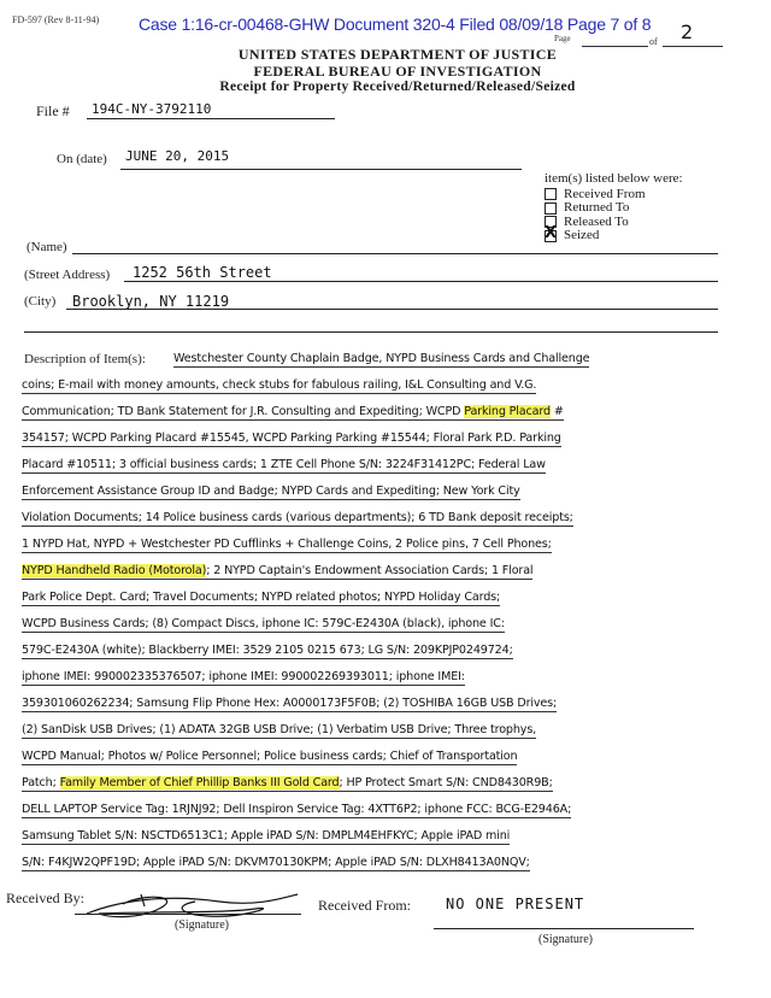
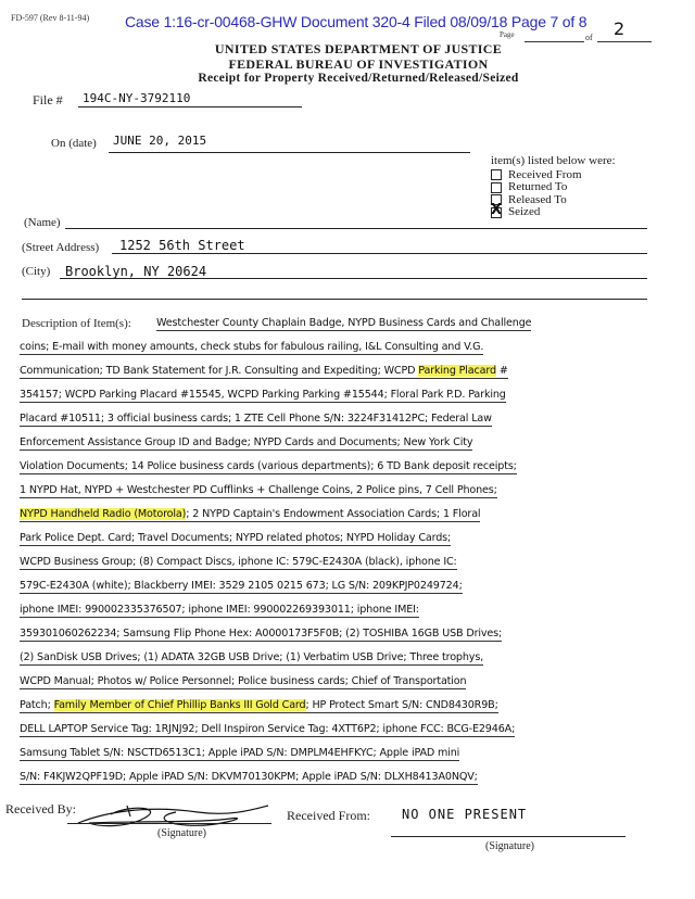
  FD-597 (Rev 8-11-94)
  Case 1:16-cr-00468-GHW Document 320-4 Filed 08/09/18 Page 7 of 8
  Page
  of
  2
  UNITED STATES DEPARTMENT OF JUSTICE
  FEDERAL BUREAU OF INVESTIGATION
  Receipt for Property Received/Returned/Released/Seized
  File #
  194C-NY-3792110
  On (date)
  JUNE 20, 2015
  item(s) listed below were:
  Received From
  Returned To
  Released To
  Seized
  (Name)
  (Street Address)
  1252 56th Street
  (City)
- Brooklyn, NY 11219
+ Brooklyn, NY 20624
  Description of Item(s):
  Westchester County Chaplain Badge, NYPD Business Cards and Challenge
  coins; E-mail with money amounts, check stubs for fabulous railing, I&L Consulting and V.G.
  Communication; TD Bank Statement for J.R. Consulting and Expediting; WCPD Parking Placard #
  354157; WCPD Parking Placard #15545, WCPD Parking Parking #15544; Floral Park P.D. Parking
  Placard #10511; 3 official business cards; 1 ZTE Cell Phone S/N: 3224F31412PC; Federal Law
- Enforcement Assistance Group ID and Badge; NYPD Cards and Expediting; New York City
+ Enforcement Assistance Group ID and Badge; NYPD Cards and Documents; New York City
  Violation Documents; 14 Police business cards (various departments); 6 TD Bank deposit receipts;
  1 NYPD Hat, NYPD + Westchester PD Cufflinks + Challenge Coins, 2 Police pins, 7 Cell Phones;
  NYPD Handheld Radio (Motorola); 2 NYPD Captain's Endowment Association Cards; 1 Floral
  Park Police Dept. Card; Travel Documents; NYPD related photos; NYPD Holiday Cards;
- WCPD Business Cards; (8) Compact Discs, iphone IC: 579C-E2430A (black), iphone IC:
+ WCPD Business Group; (8) Compact Discs, iphone IC: 579C-E2430A (black), iphone IC:
  579C-E2430A (white); Blackberry IMEI: 3529 2105 0215 673; LG S/N: 209KPJP0249724;
  iphone IMEI: 990002335376507; iphone IMEI: 990002269393011; iphone IMEI:
  359301060262234; Samsung Flip Phone Hex: A0000173F5F0B; (2) TOSHIBA 16GB USB Drives;
  (2) SanDisk USB Drives; (1) ADATA 32GB USB Drive; (1) Verbatim USB Drive; Three trophys,
  WCPD Manual; Photos w/ Police Personnel; Police business cards; Chief of Transportation
  Patch; Family Member of Chief Phillip Banks III Gold Card; HP Protect Smart S/N: CND8430R9B;
  DELL LAPTOP Service Tag: 1RJNJ92; Dell Inspiron Service Tag: 4XTT6P2; iphone FCC: BCG-E2946A;
  Samsung Tablet S/N: NSCTD6513C1; Apple iPAD S/N: DMPLM4EHFKYC; Apple iPAD mini
  S/N: F4KJW2QPF19D; Apple iPAD S/N: DKVM70130KPM; Apple iPAD S/N: DLXH8413A0NQV;
  Received By:
  (Signature)
  Received From:
  NO ONE PRESENT
  (Signature)
